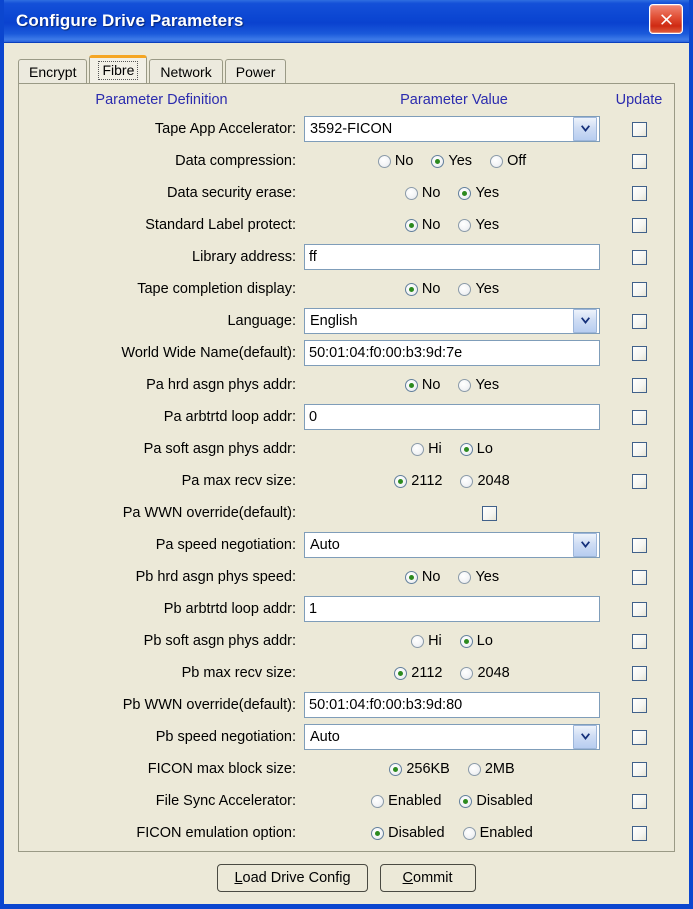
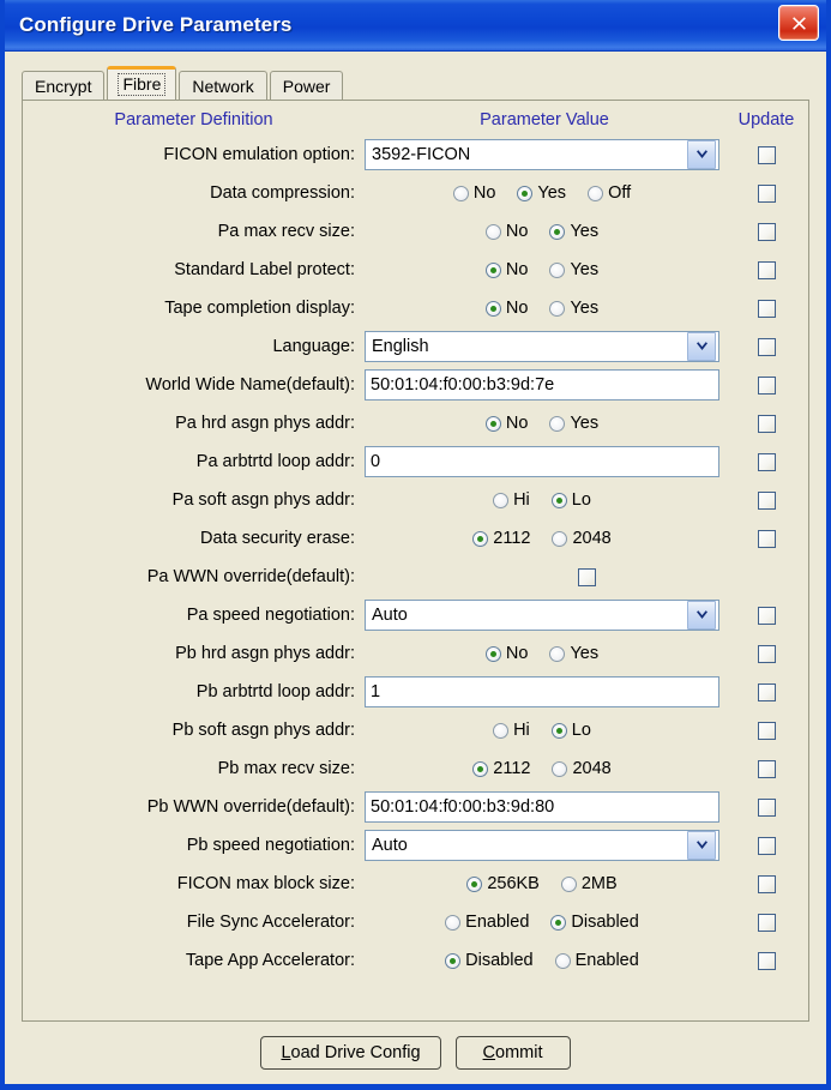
  Configure Drive Parameters
  Encrypt
  Fibre
  Network
  Power
  Parameter Definition
  Parameter Value
  Update
- Tape App Accelerator:
+ FICON emulation option:
  3592-FICON
  Data compression:
  No
  Yes
  Off
- Data security erase:
+ Pa max recv size:
  No
  Yes
  Standard Label protect:
  No
  Yes
- Library address:
- ff
  Tape completion display:
  No
  Yes
  Language:
  English
  World Wide Name(default):
  50:01:04:f0:00:b3:9d:7e
  Pa hrd asgn phys addr:
  No
  Yes
  Pa arbtrtd loop addr:
  0
  Pa soft asgn phys addr:
  Hi
  Lo
- Pa max recv size:
+ Data security erase:
  2112
  2048
  Pa WWN override(default):
  Pa speed negotiation:
  Auto
- Pb hrd asgn phys speed:
+ Pb hrd asgn phys addr:
  No
  Yes
  Pb arbtrtd loop addr:
  1
  Pb soft asgn phys addr:
  Hi
  Lo
  Pb max recv size:
  2112
  2048
  Pb WWN override(default):
  50:01:04:f0:00:b3:9d:80
  Pb speed negotiation:
  Auto
  FICON max block size:
  256KB
  2MB
  File Sync Accelerator:
  Enabled
  Disabled
- FICON emulation option:
+ Tape App Accelerator:
  Disabled
  Enabled
  L
  oad Drive Config
  C
  ommit
